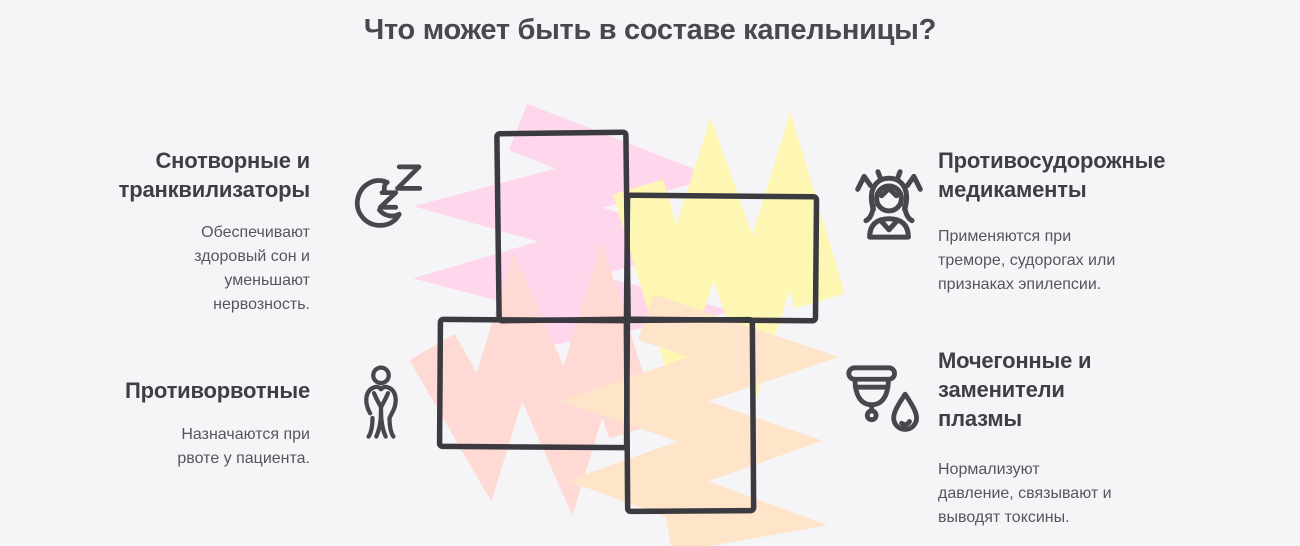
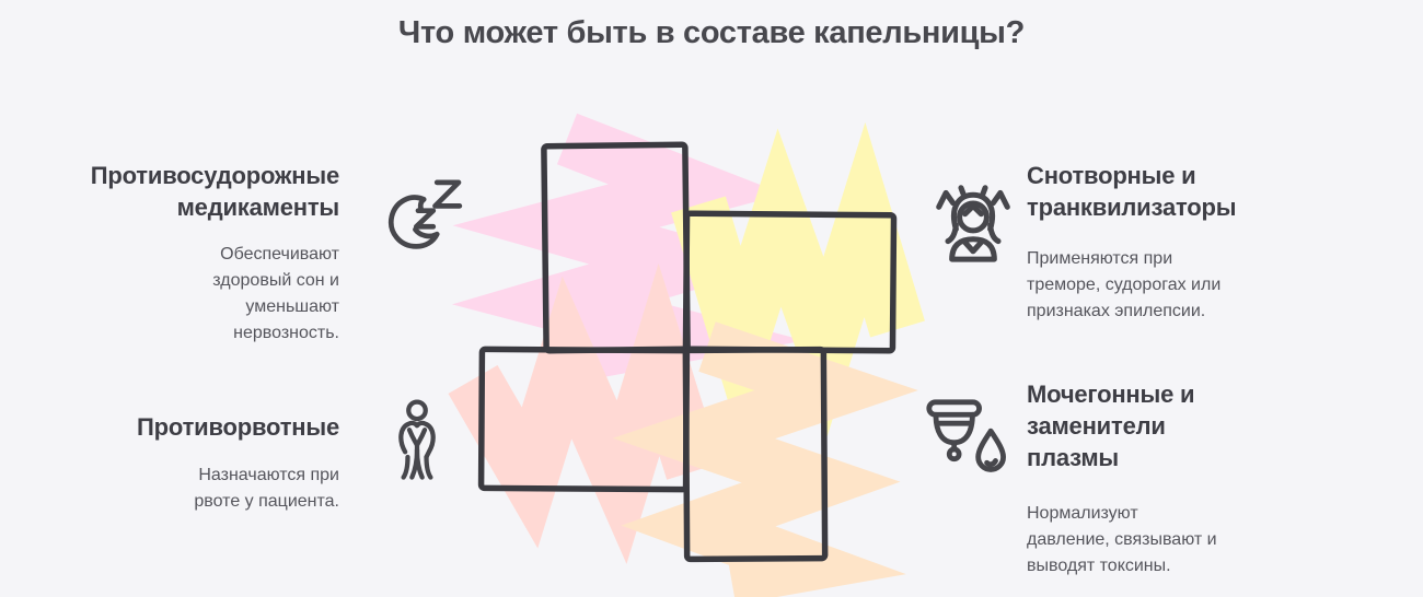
  Что может быть в составе капельницы?
- Снотворные и транквилизаторы
+ Противосудорожные медикаменты
  Обеспечивают здоровый сон и уменьшают нервозность.
- Противосудорожные медикаменты
+ Снотворные и транквилизаторы
  Применяются при треморе, судорогах или признаках эпилепсии.
  Противорвотные
  Назначаются при рвоте у пациента.
  Мочегонные и заменители плазмы
  Нормализуют давление, связывают и выводят токсины.
